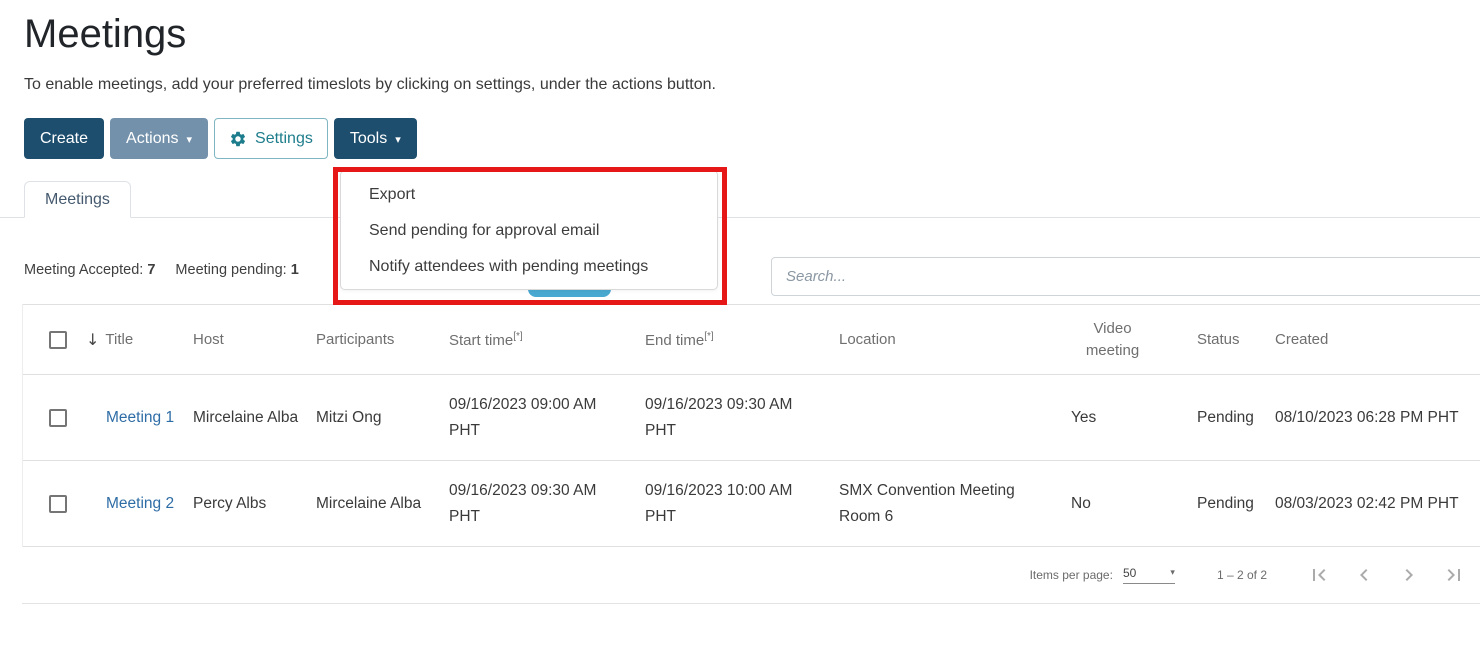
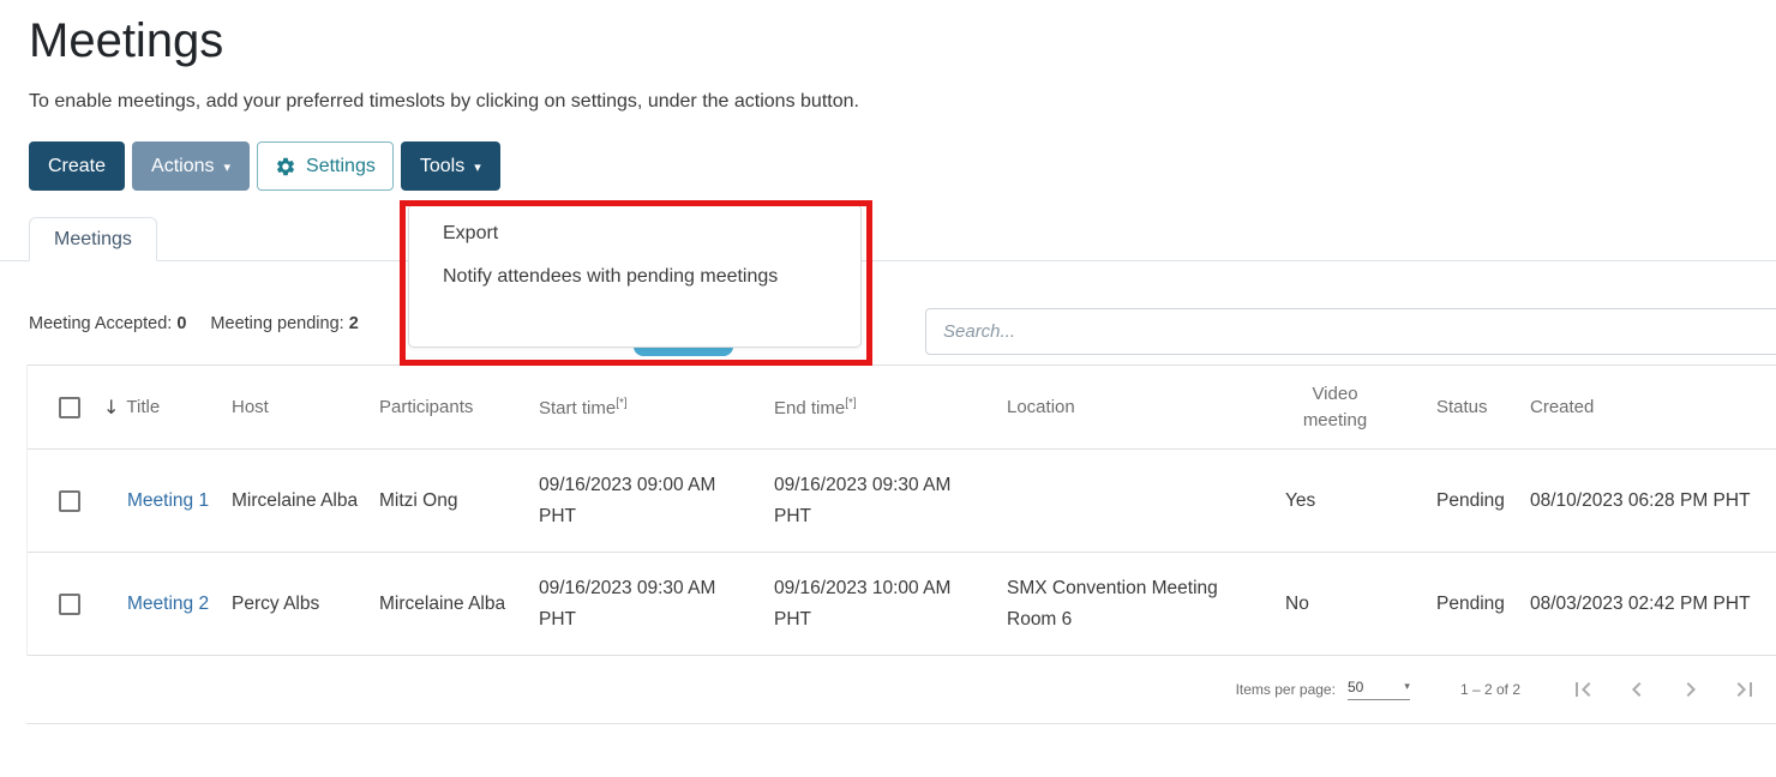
  Meetings
  To enable meetings, add your preferred timeslots by clicking on settings, under the actions button.
  Create
  Actions
  ▾
  Settings
  Tools
  ▾
  Meetings
- Meeting Accepted: 7
+ Meeting Accepted: 0
- Meeting pending: 1
+ Meeting pending: 2
  Search...
  	↓ Title	Host	Participants	Start time[*]	End time[*]	Location	Video meeting	Status	Created
  	Meeting 1	Mircelaine Alba	Mitzi Ong	09/16/2023 09:00 AM PHT	09/16/2023 09:30 AM PHT		Yes	Pending	08/10/2023 06:28 PM PHT
  	Meeting 2	Percy Albs	Mircelaine Alba	09/16/2023 09:30 AM PHT	09/16/2023 10:00 AM PHT	SMX Convention Meeting Room 6	No	Pending	08/03/2023 02:42 PM PHT
  Items per page:
  50
  ▾
  1 – 2 of 2
  Export
- Send pending for approval email
  Notify attendees with pending meetings
